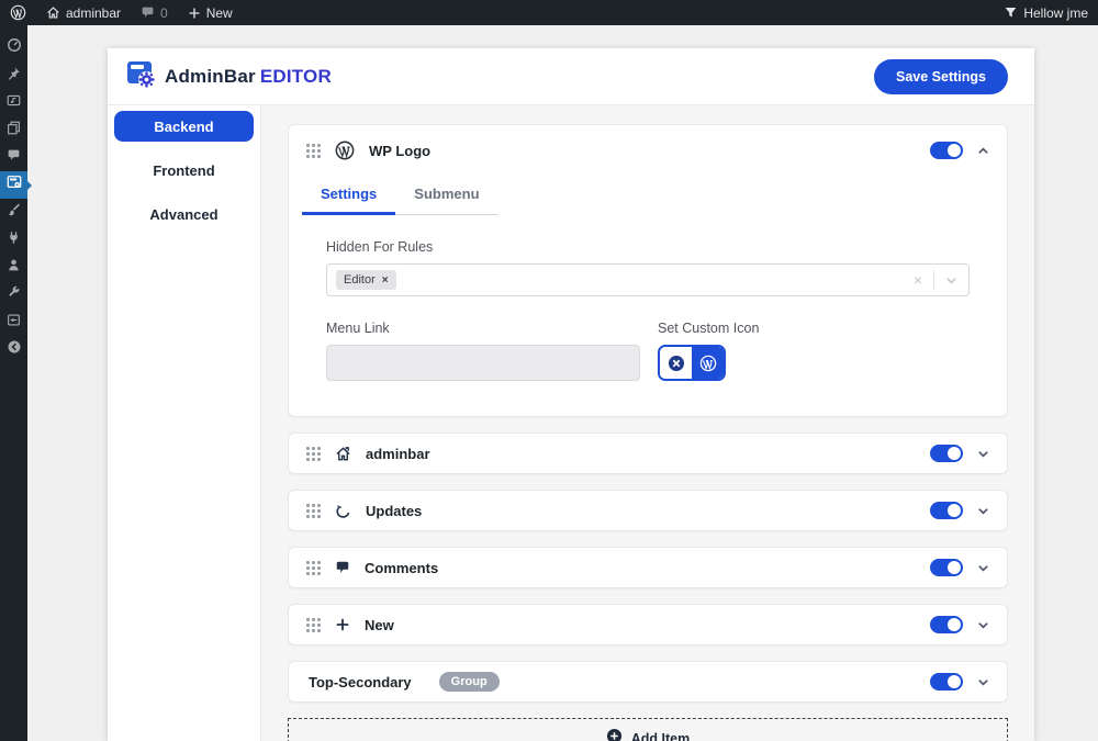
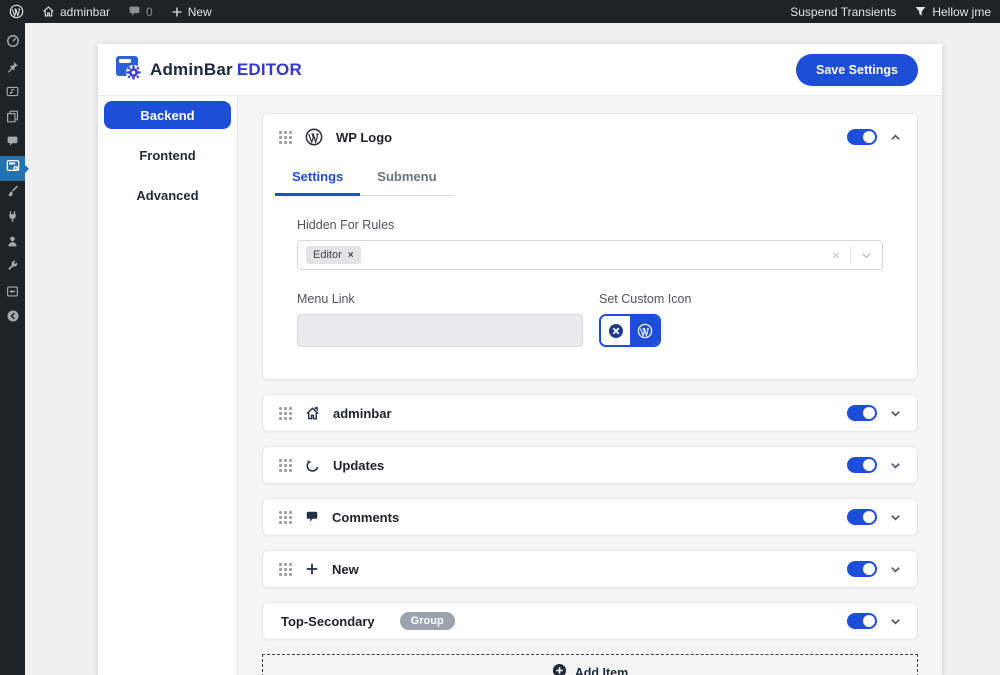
  adminbar
  0
  New
+ Suspend Transients
  Hellow jme
  AdminBar EDITOR
  Save Settings
  Backend
  Frontend
  Advanced
  WP Logo
  Settings
  Submenu
  Hidden For Rules
  Editor
  ×
  ×
  Menu Link
  Set Custom Icon
  adminbar
  Updates
  Comments
  New
  Top-Secondary
  Group
  Add Item
